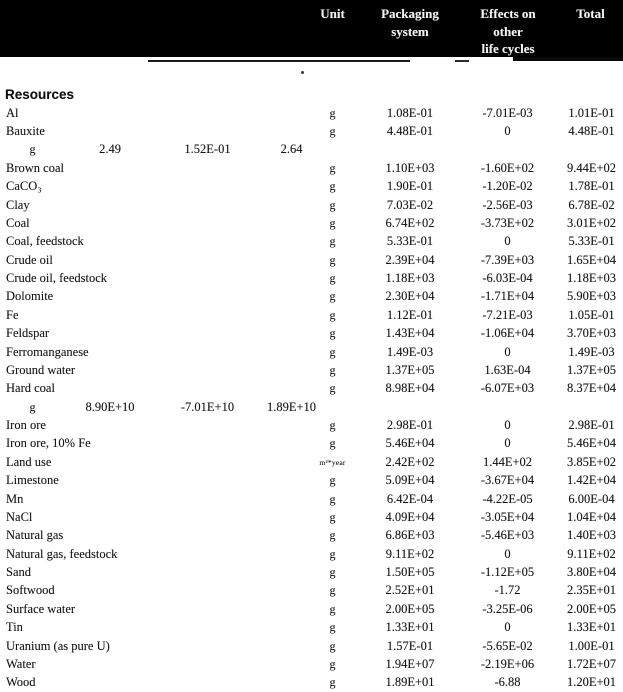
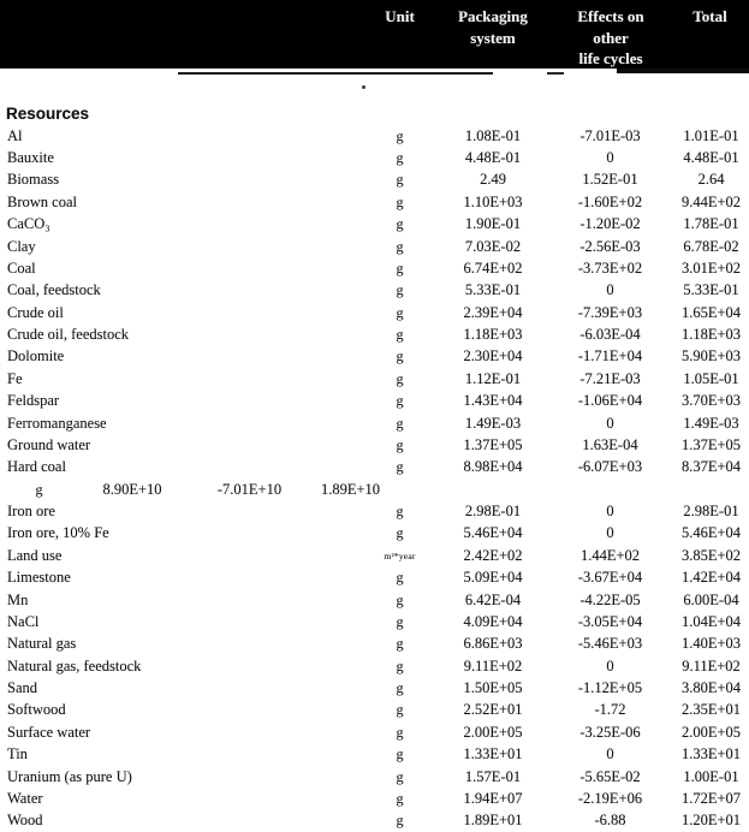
  Unit
  Packaging
  system
  Effects on
  other
  life cycles
  Total
  Resources
  Al
  g
  1.08E-01
  -7.01E-03
  1.01E-01
  Bauxite
  g
  4.48E-01
  0
  4.48E-01
+ Biomass
  g
  2.49
  1.52E-01
  2.64
  Brown coal
  g
  1.10E+03
  -1.60E+02
  9.44E+02
  CaCO₃
  g
  1.90E-01
  -1.20E-02
  1.78E-01
  Clay
  g
  7.03E-02
  -2.56E-03
  6.78E-02
  Coal
  g
  6.74E+02
  -3.73E+02
  3.01E+02
  Coal, feedstock
  g
  5.33E-01
  0
  5.33E-01
  Crude oil
  g
  2.39E+04
  -7.39E+03
  1.65E+04
  Crude oil, feedstock
  g
  1.18E+03
  -6.03E-04
  1.18E+03
  Dolomite
  g
  2.30E+04
  -1.71E+04
  5.90E+03
  Fe
  g
  1.12E-01
  -7.21E-03
  1.05E-01
  Feldspar
  g
  1.43E+04
  -1.06E+04
  3.70E+03
  Ferromanganese
  g
  1.49E-03
  0
  1.49E-03
  Ground water
  g
  1.37E+05
  1.63E-04
  1.37E+05
  Hard coal
  g
  8.98E+04
  -6.07E+03
  8.37E+04
  g
  8.90E+10
  -7.01E+10
  1.89E+10
  Iron ore
  g
  2.98E-01
  0
  2.98E-01
  Iron ore, 10% Fe
  g
  5.46E+04
  0
  5.46E+04
  Land use
  m²*year
  2.42E+02
  1.44E+02
  3.85E+02
  Limestone
  g
  5.09E+04
  -3.67E+04
  1.42E+04
  Mn
  g
  6.42E-04
  -4.22E-05
  6.00E-04
  NaCl
  g
  4.09E+04
  -3.05E+04
  1.04E+04
  Natural gas
  g
  6.86E+03
  -5.46E+03
  1.40E+03
  Natural gas, feedstock
  g
  9.11E+02
  0
  9.11E+02
  Sand
  g
  1.50E+05
  -1.12E+05
  3.80E+04
  Softwood
  g
  2.52E+01
  -1.72
  2.35E+01
  Surface water
  g
  2.00E+05
  -3.25E-06
  2.00E+05
  Tin
  g
  1.33E+01
  0
  1.33E+01
  Uranium (as pure U)
  g
  1.57E-01
  -5.65E-02
  1.00E-01
  Water
  g
  1.94E+07
  -2.19E+06
  1.72E+07
  Wood
  g
  1.89E+01
  -6.88
  1.20E+01
